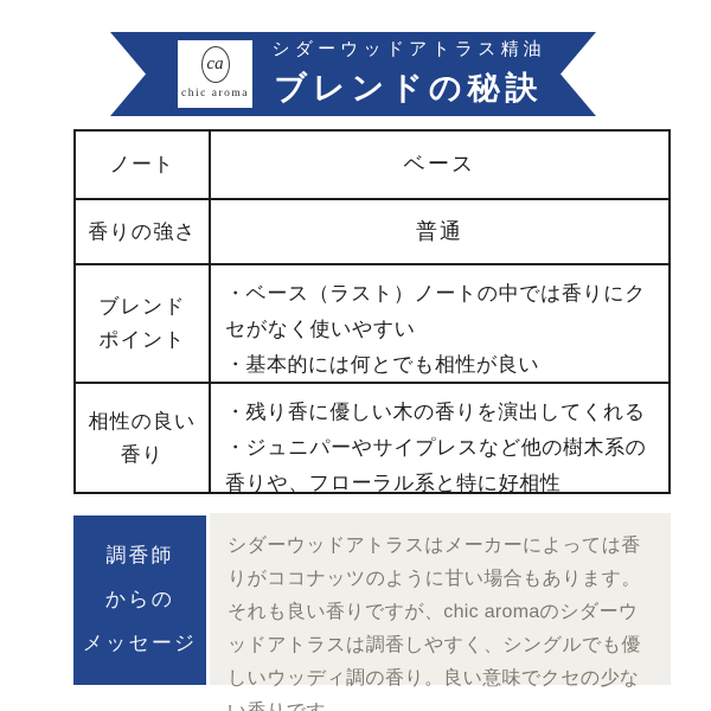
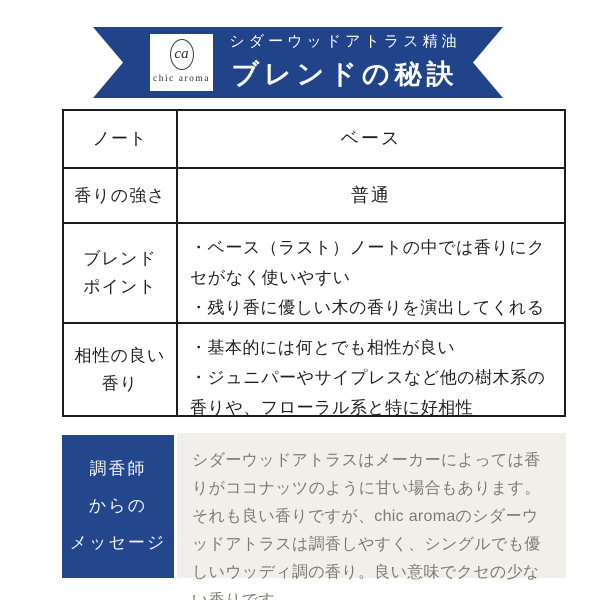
  ca
  chic aroma
  シダーウッドアトラス精油
  ブレンドの秘訣
  ノート
  ベース
  香りの強さ
  普通
  ブレンド
  ポイント
  ・ベース（ラスト）ノートの中では香りにクセがなく使いやすい
- ・基本的には何とでも相性が良い
+ ・残り香に優しい木の香りを演出してくれる
  相性の良い
  香り
- ・残り香に優しい木の香りを演出してくれる
+ ・基本的には何とでも相性が良い
  ・ジュニパーやサイプレスなど他の樹木系の香りや、フローラル系と特に好相性
  調香師
  からの
  メッセージ
  シダーウッドアトラスはメーカーによっては香りがココナッツのように甘い場合もあります。それも良い香りですが、chic aromaのシダーウッドアトラスは調香しやすく、シングルでも優しいウッディ調の香り。良い意味でクセの少な
